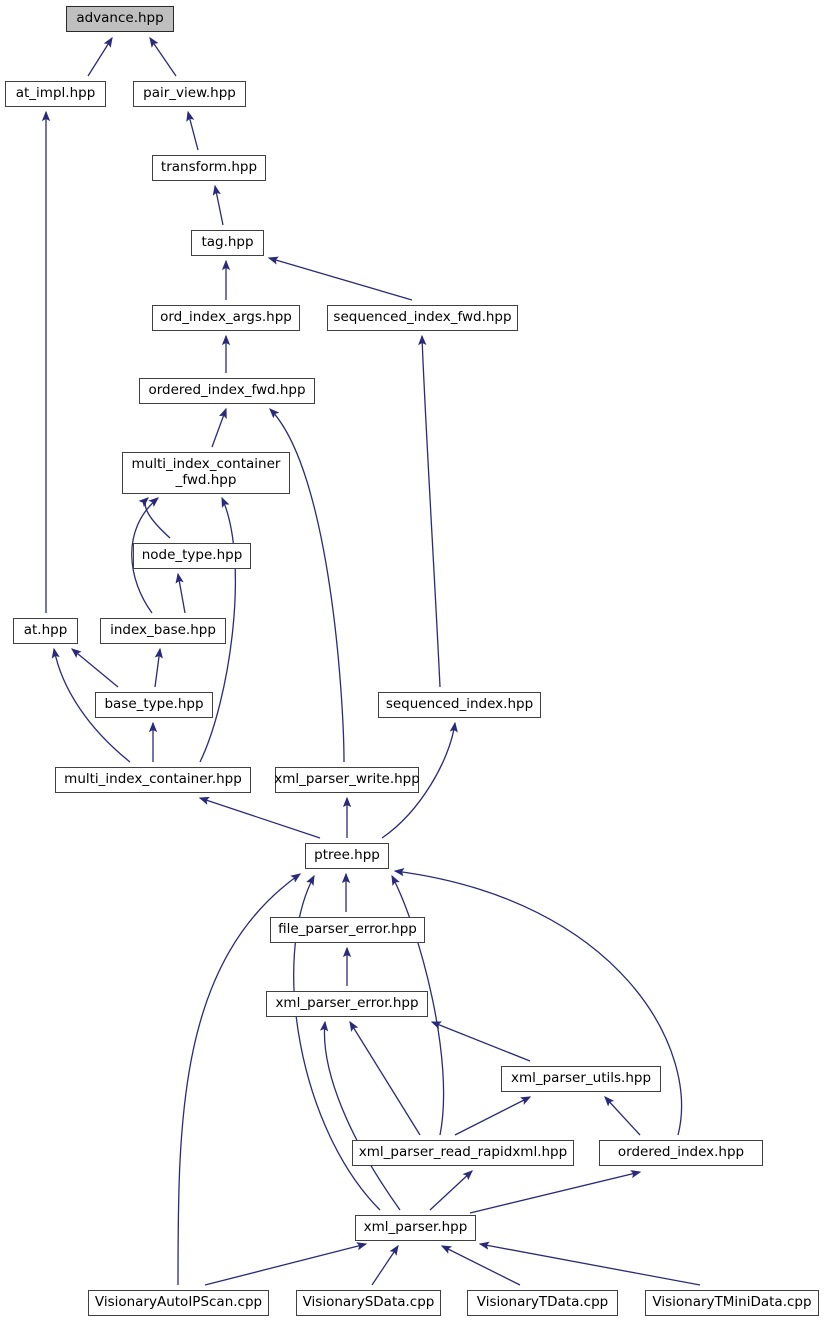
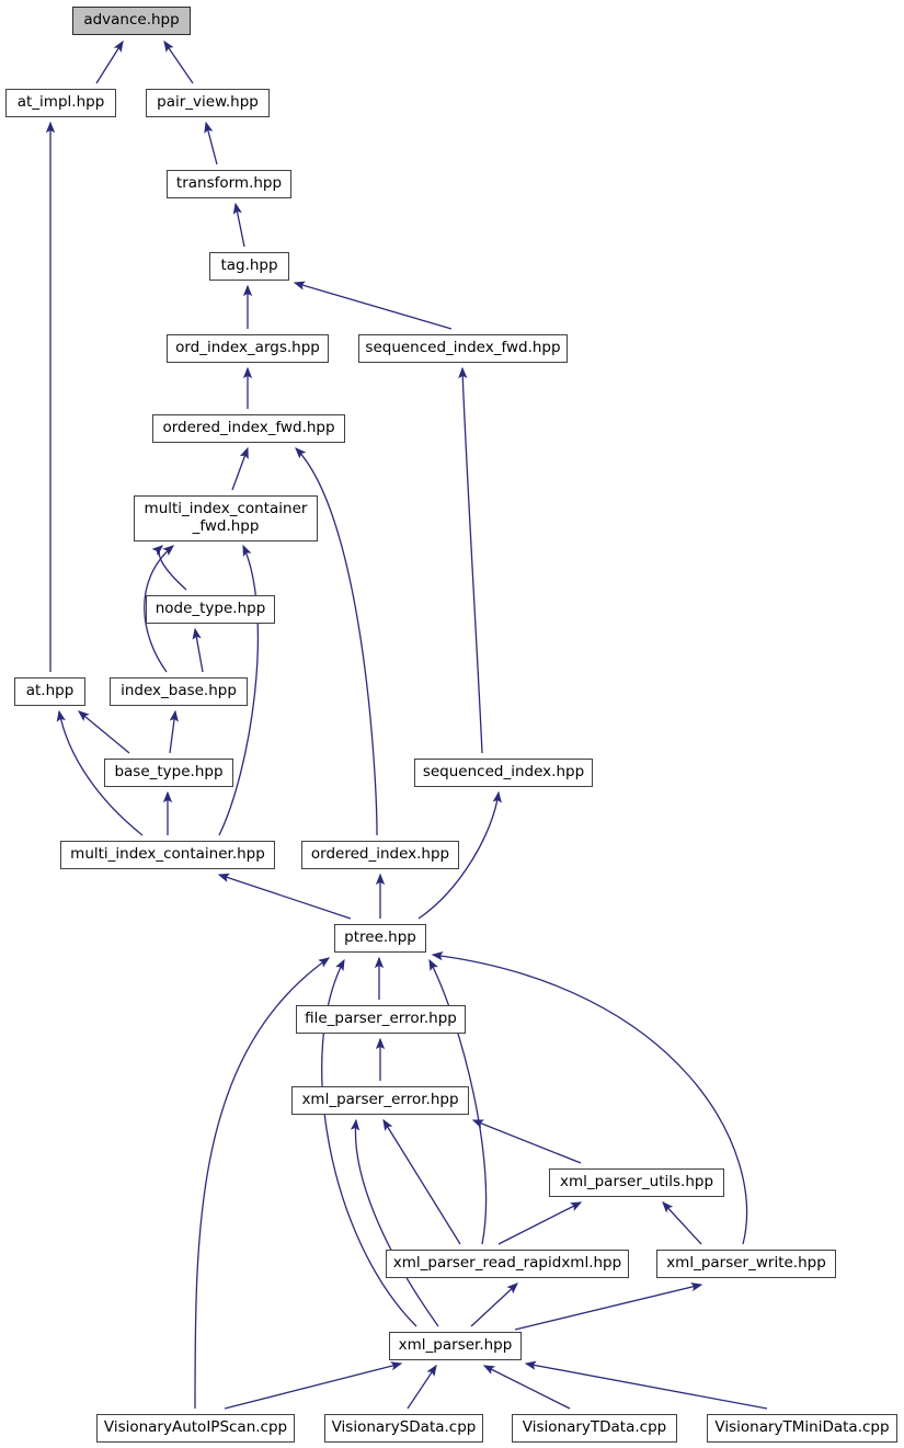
  advance.hpp
  at_impl.hpp
  pair_view.hpp
  transform.hpp
  tag.hpp
  ord_index_args.hpp
  sequenced_index_fwd.hpp
  ordered_index_fwd.hpp
  multi_index_container
  _fwd.hpp
  node_type.hpp
  at.hpp
  index_base.hpp
  base_type.hpp
  sequenced_index.hpp
  multi_index_container.hpp
- xml_parser_write.hpp
+ ordered_index.hpp
  ptree.hpp
  file_parser_error.hpp
  xml_parser_error.hpp
  xml_parser_utils.hpp
  xml_parser_read_rapidxml.hpp
- ordered_index.hpp
+ xml_parser_write.hpp
  xml_parser.hpp
  VisionaryAutoIPScan.cpp
  VisionarySData.cpp
  VisionaryTData.cpp
  VisionaryTMiniData.cpp
